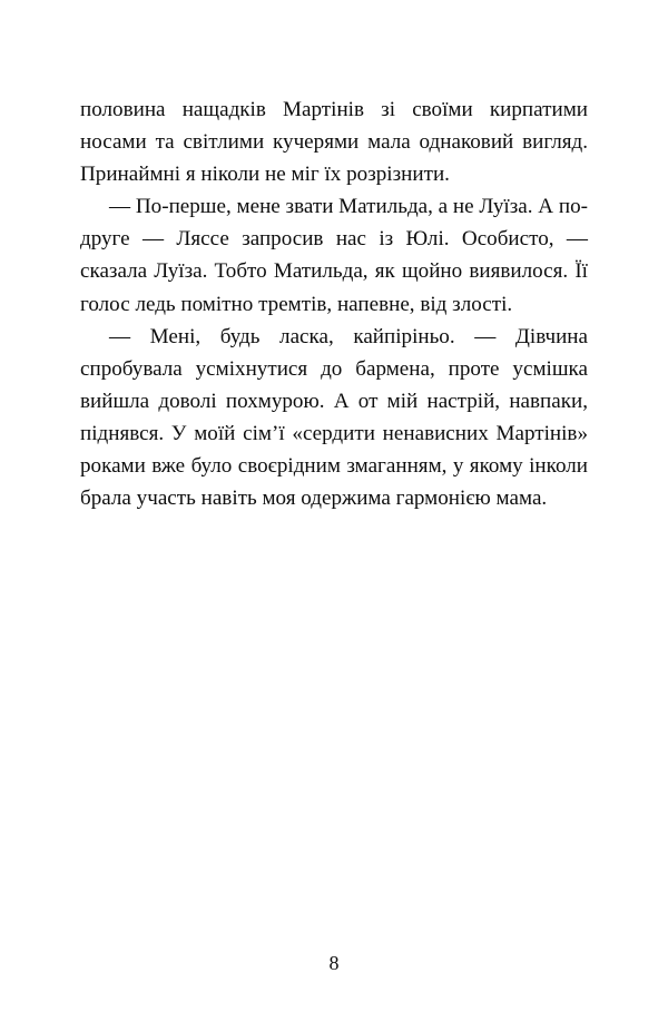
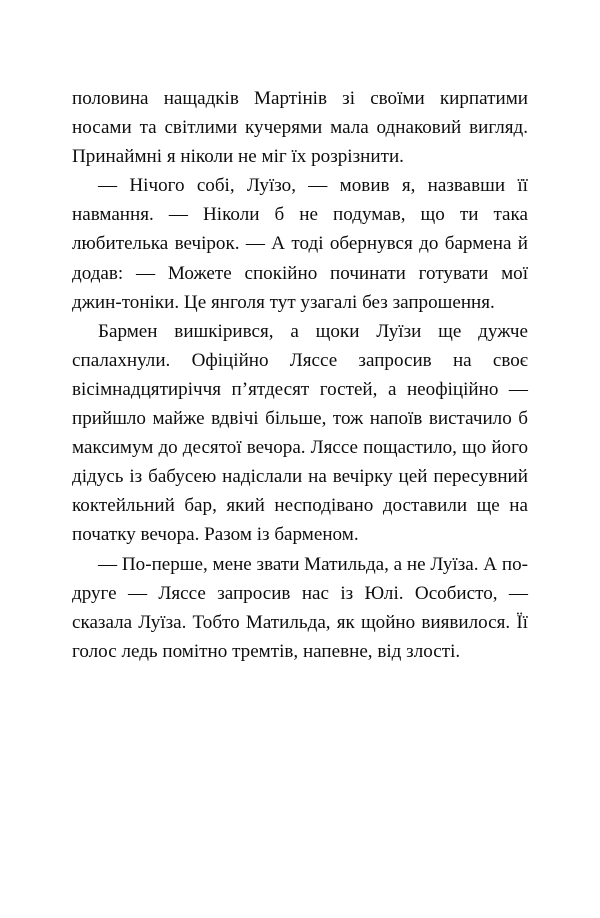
  половина нащадків Мартінів зі своїми кирпатими носами та світлими кучерями мала однаковий вигляд. Принаймні я ніколи не міг їх розрізнити.
+ — Нічого собі, Луїзо, — мовив я, назвавши її навмання. — Ніколи б не подумав, що ти така любителька вечірок. — А тоді обернувся до бармена й додав: — Можете спокійно починати готувати мої джин-тоніки. Це янголя тут узагалі без запрошення.
+ Бармен вишкірився, а щоки Луїзи ще дужче спалахнули. Офіційно Ляссе запросив на своє вісімнадцятиріччя п’ятдесят гостей, а неофіційно — прийшло майже вдвічі більше, тож напоїв вистачило б максимум до десятої вечора. Ляссе пощастило, що його дідусь із бабусею надіслали на вечірку цей пересувний коктейльний бар, який несподівано доставили ще на початку вечора. Разом із барменом.
  — По-перше, мене звати Матильда, а не Луїза. А по-друге — Ляссе запросив нас із Юлі. Особисто, — сказала Луїза. Тобто Матильда, як щойно виявилося. Її голос ледь помітно тремтів, напевне, від злості.
- — Мені, будь ласка, кайпіріньо. — Дівчина спробувала усміхнутися до бармена, проте усмішка вийшла доволі похмурою. А от мій настрій, навпаки, піднявся. У моїй сім’ї «сердити ненависних Мартінів» роками вже було своєрідним змаганням, у якому інколи брала участь навіть моя одержима гармонією мама.
- 8
